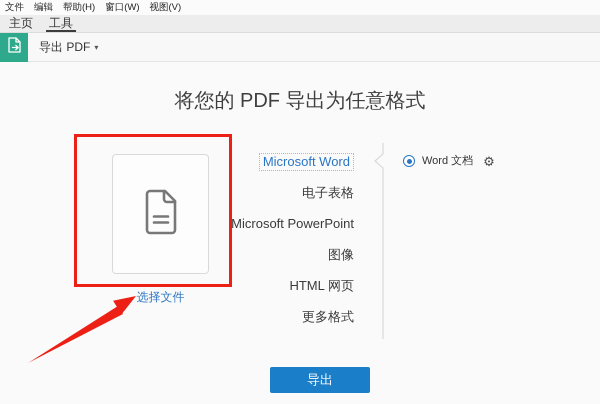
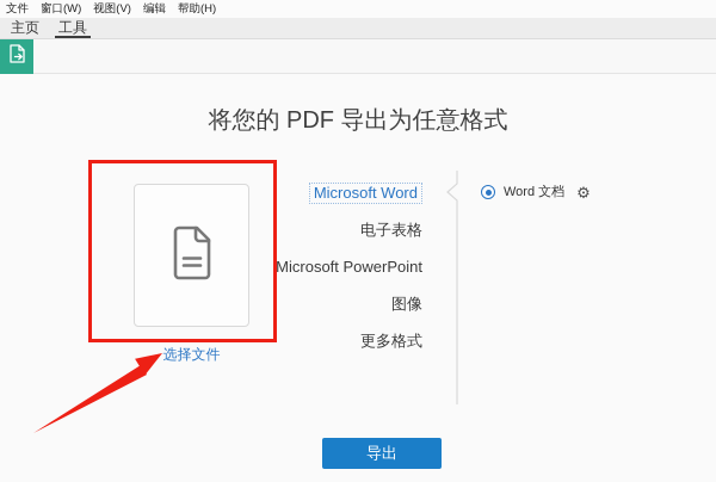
  文件
- 编辑
+ 窗口(W)
- 帮助(H)
+ 视图(V)
- 窗口(W)
+ 编辑
- 视图(V)
+ 帮助(H)
  主页
  工具
- 导出 PDF
- ▾
  将您的 PDF 导出为任意格式
  选择文件
  Microsoft Word
  电子表格
  Microsoft PowerPoint
  图像
- HTML 网页
  更多格式
  Word 文档
  ⚙
  导出
